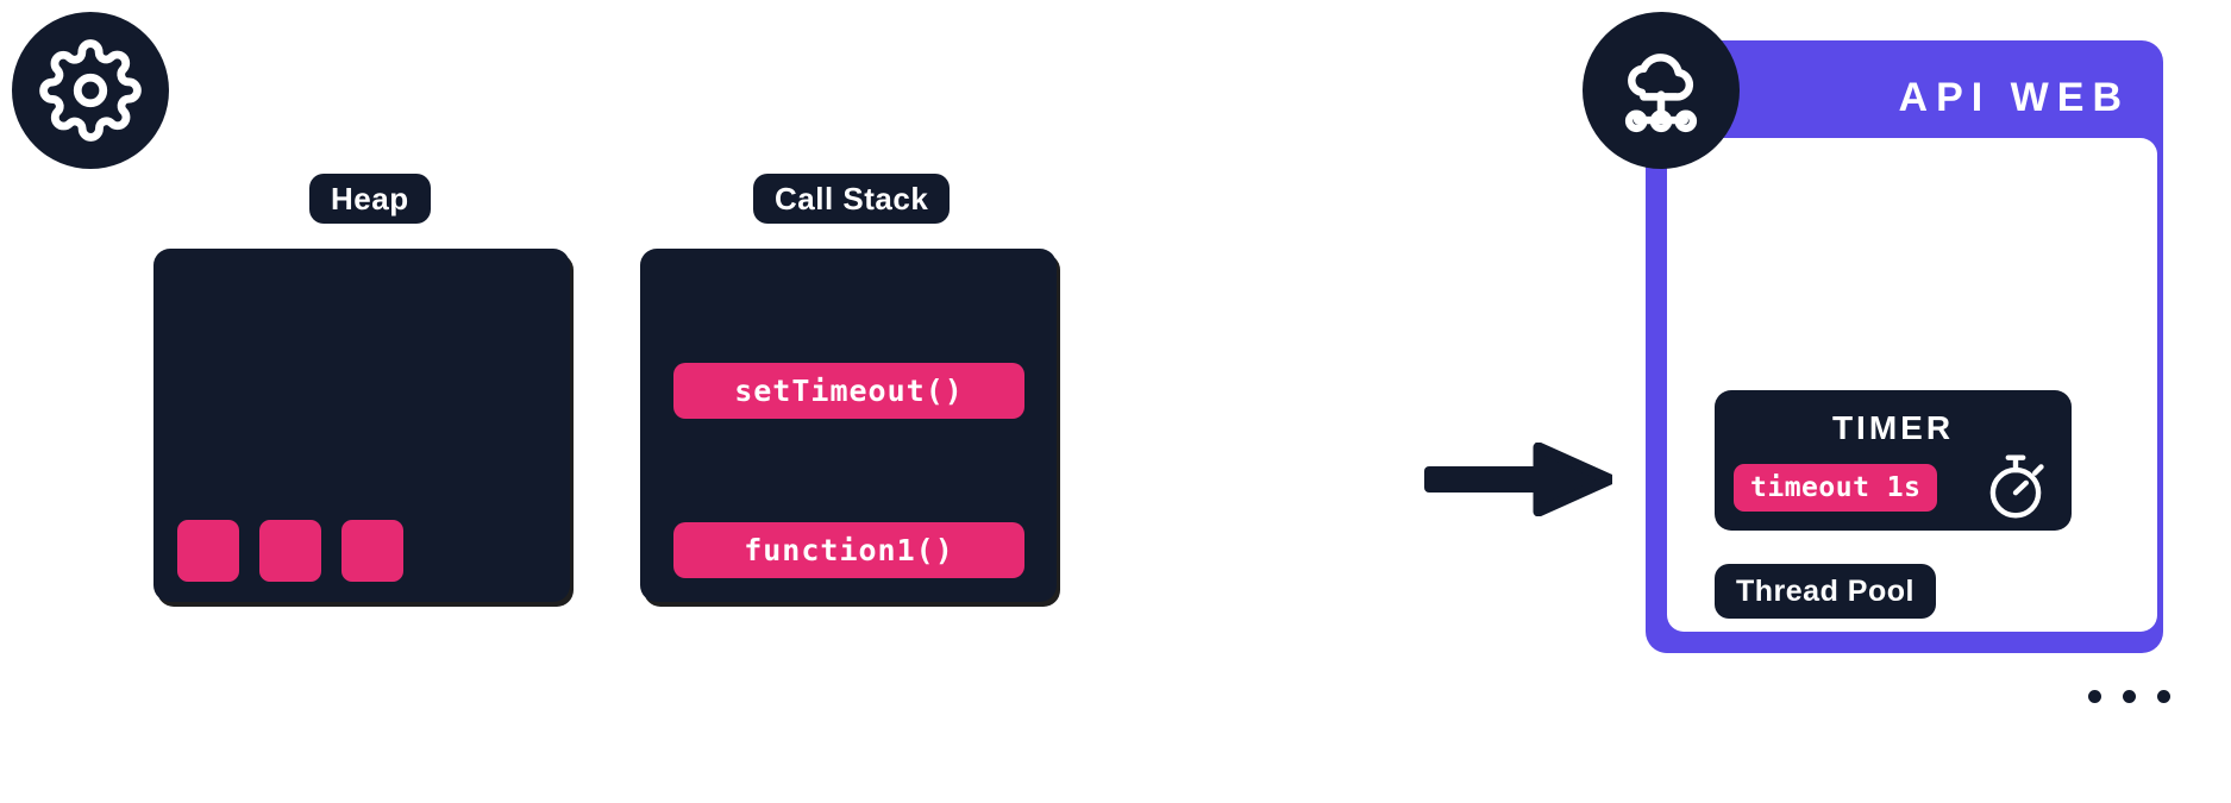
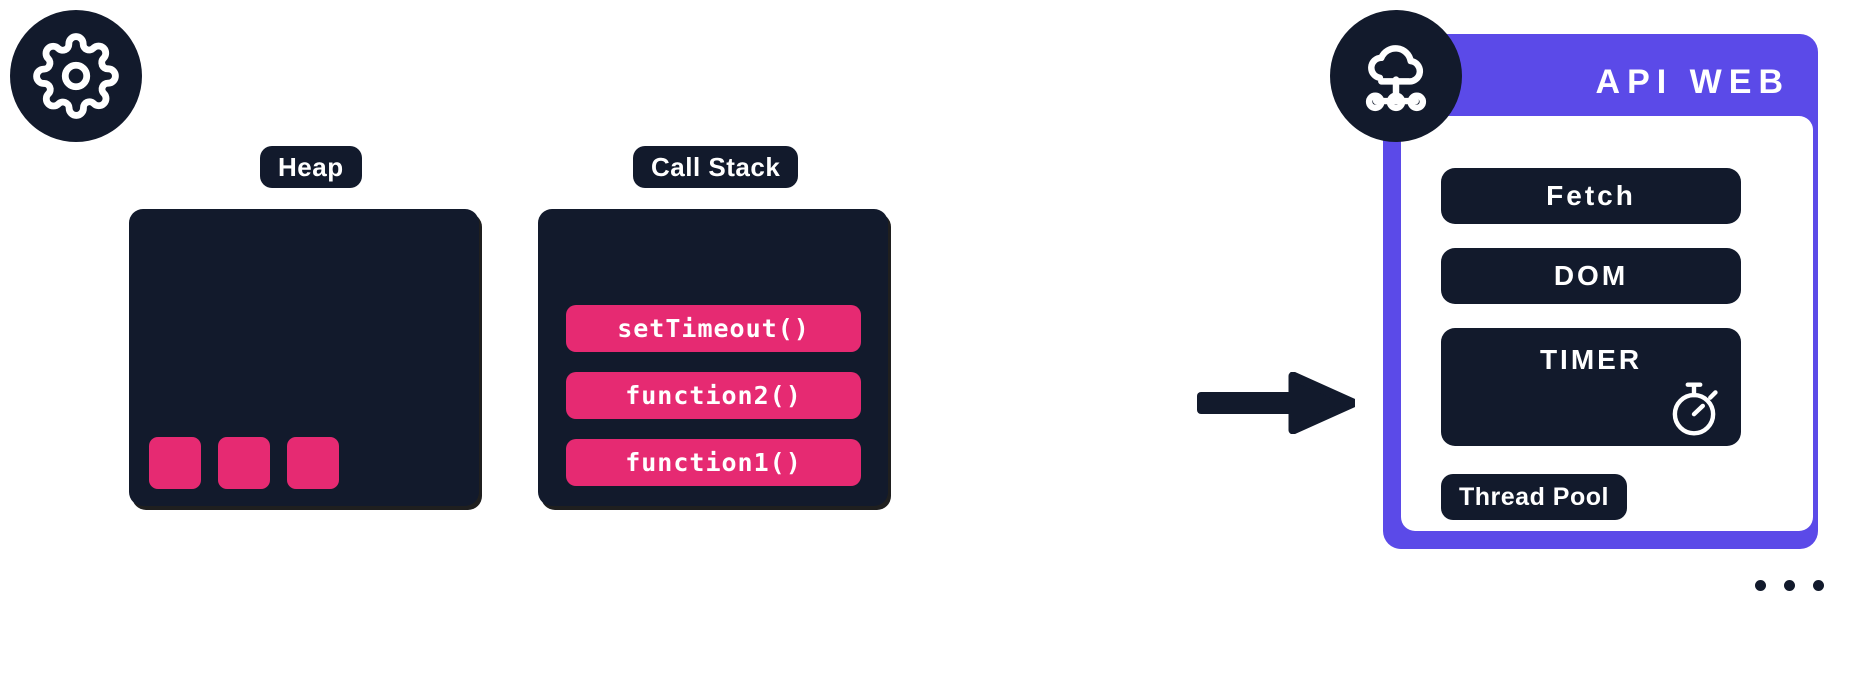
  Heap
  Call Stack
  setTimeout()
+ function2()
  function1()
  API WEB
+ Fetch
+ DOM
  TIMER
- timeout 1s
  Thread Pool
